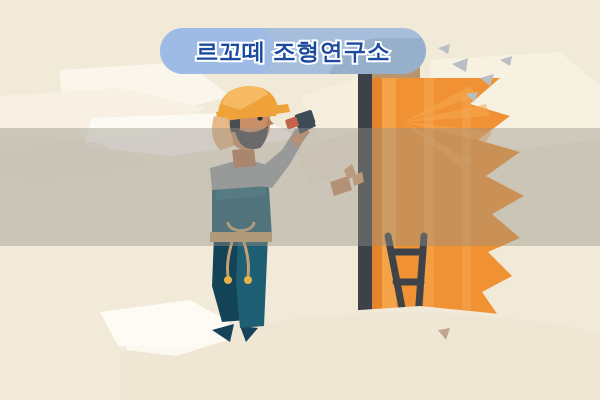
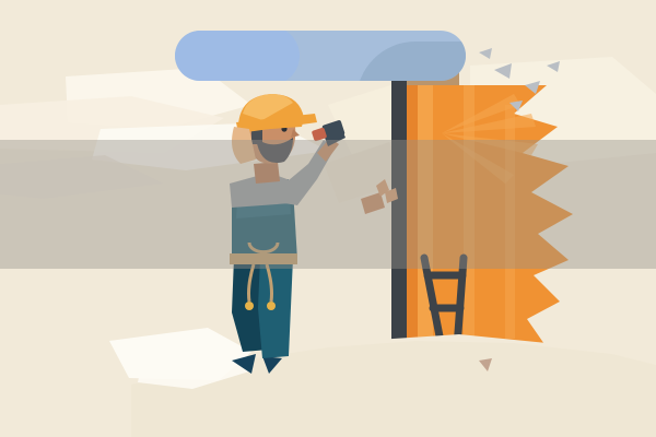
- 르꼬떼 조형연구소
